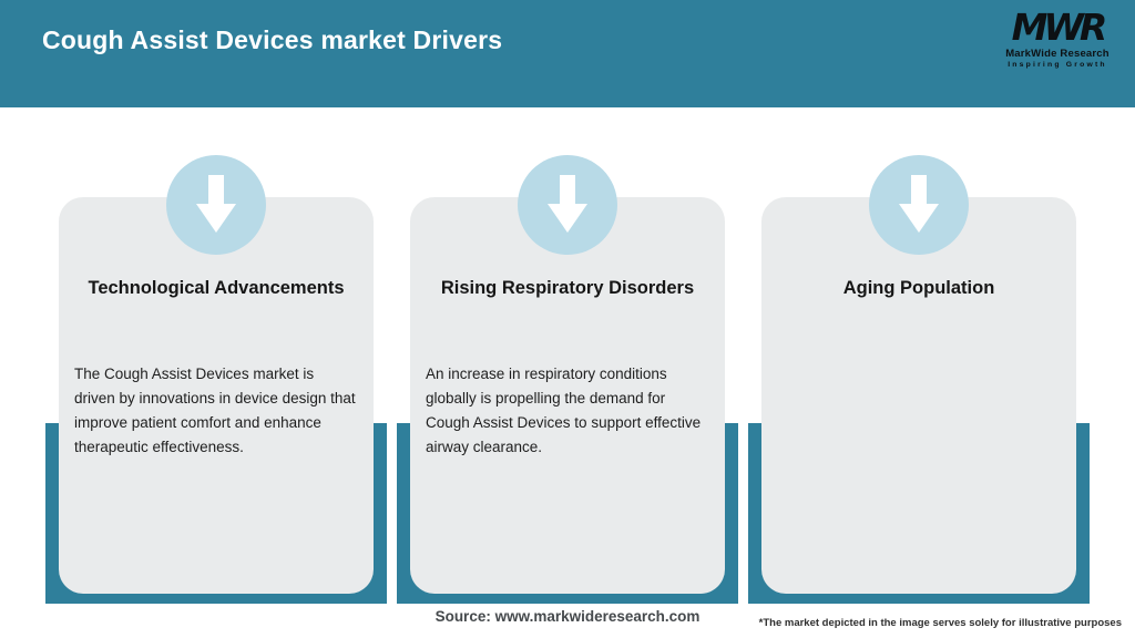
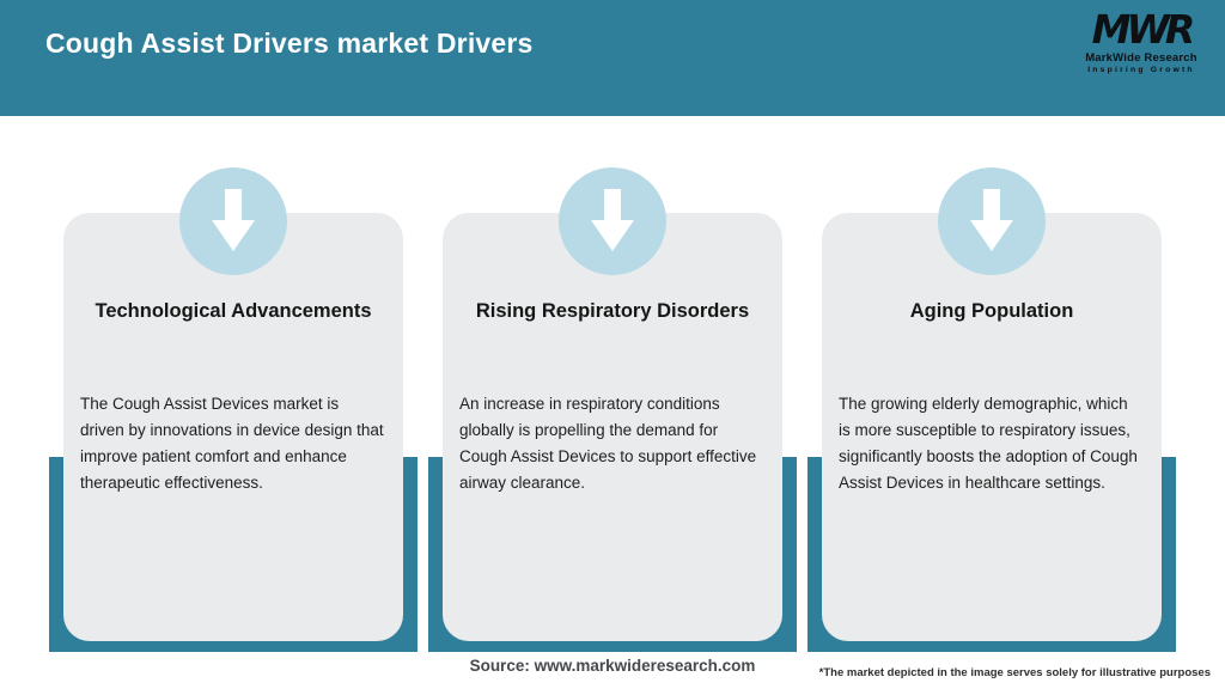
- Cough Assist Devices market Drivers
+ Cough Assist Drivers market Drivers
  MWR
  MarkWide Research
  Technological Advancements
  Rising Respiratory Disorders
  Aging Population
  The Cough Assist Devices market is driven by innovations in device design that improve patient comfort and enhance therapeutic effectiveness.
  An increase in respiratory conditions globally is propelling the demand for Cough Assist Devices to support effective airway clearance.
+ The growing elderly demographic, which is more susceptible to respiratory issues, significantly boosts the adoption of Cough Assist Devices in healthcare settings.
  Source: www.markwideresearch.com
  *The market depicted in the image serves solely for illustrative purposes
